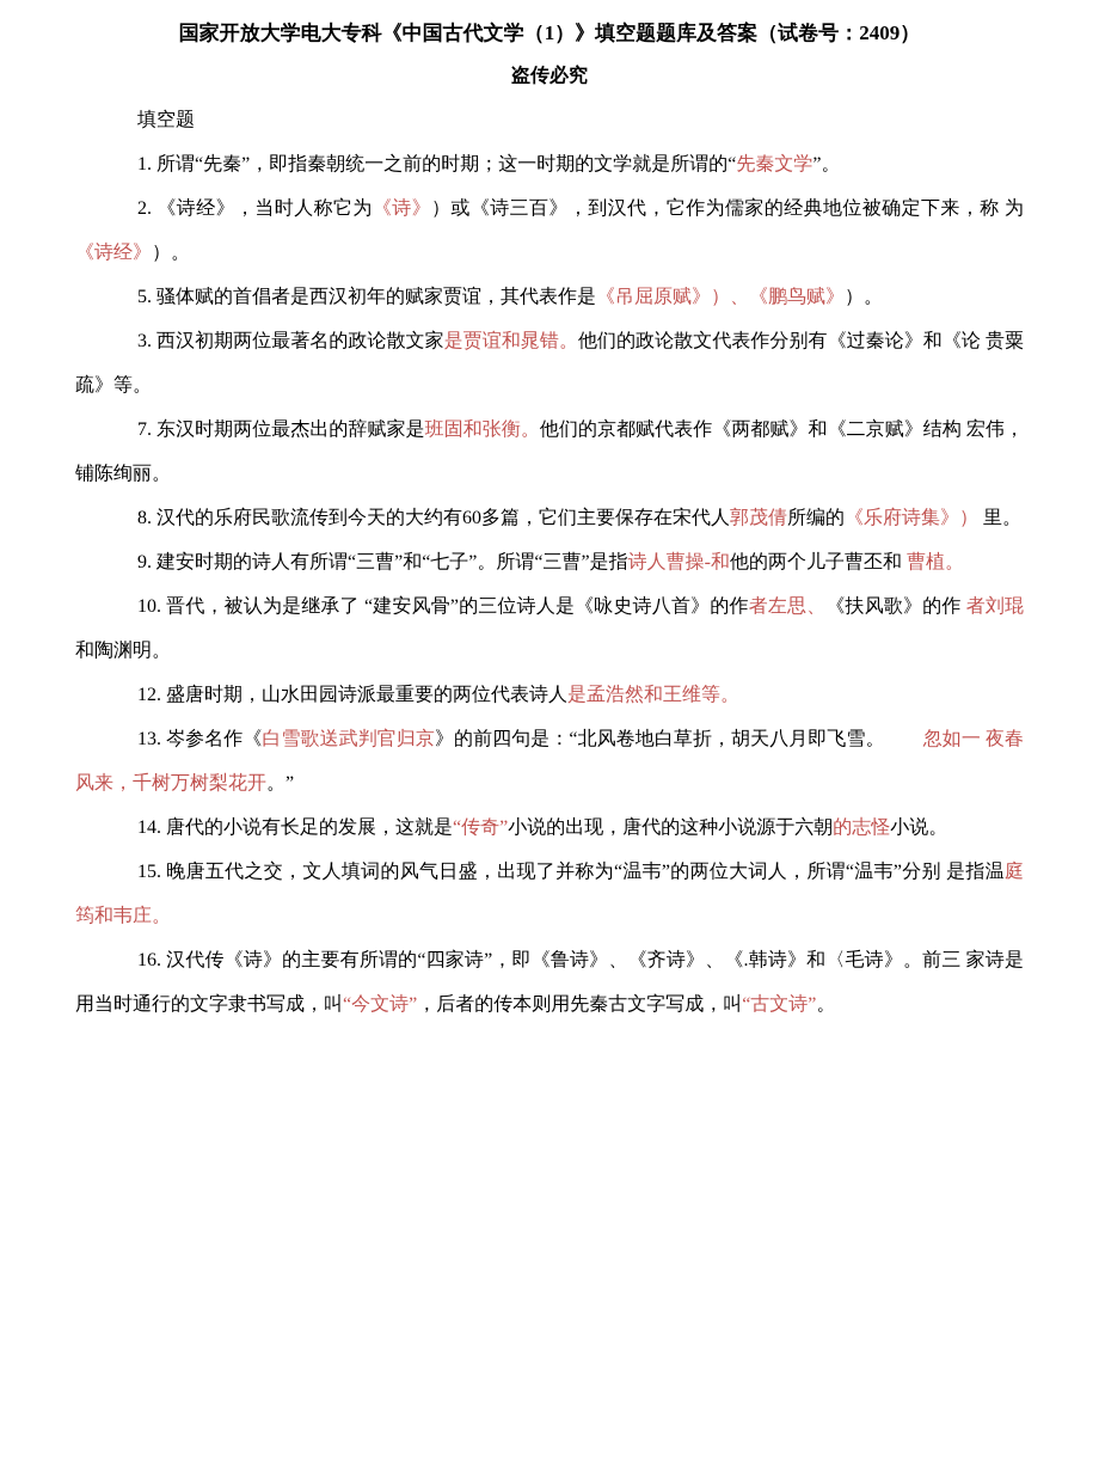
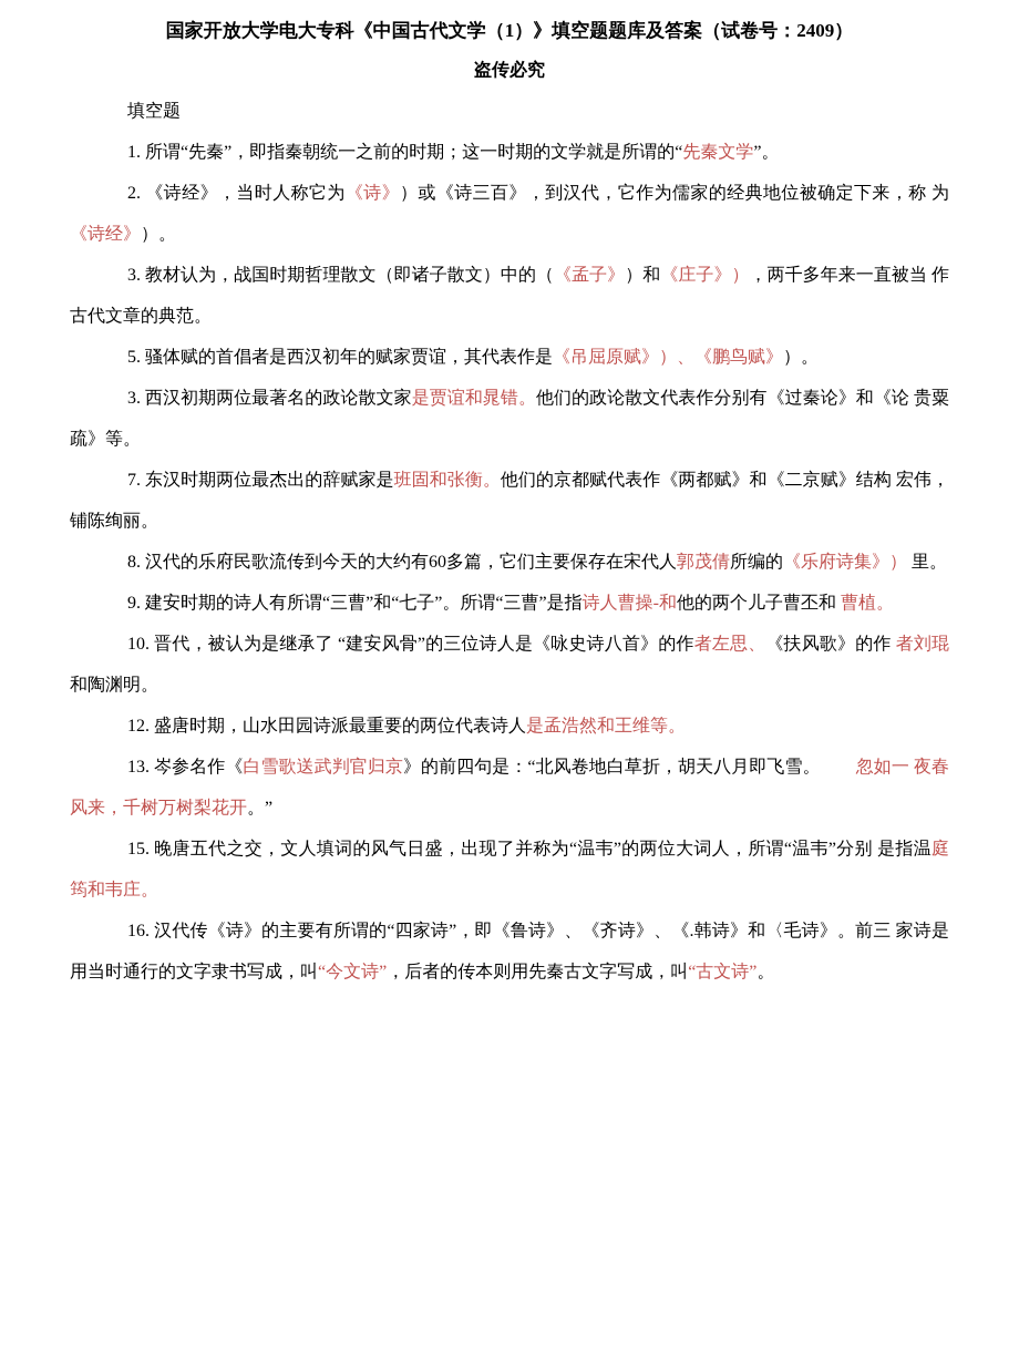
  国家开放大学电大专科《中国古代文学（1）》填空题题库及答案（试卷号：2409）
  盗传必究
  填空题
  1. 所谓“先秦”，即指秦朝统一之前的时期；这一时期的文学就是所谓的“先秦文学”。
  2. 《诗经》，当时人称它为《诗》）或《诗三百》，到汉代，它作为儒家的经典地位被确定下来，称 为 《诗经》）。
+ 3. 教材认为，战国时期哲理散文（即诸子散文）中的（《孟子》）和《庄子》），两千多年来一直被当 作古代文章的典范。
  5. 骚体赋的首倡者是西汉初年的赋家贾谊，其代表作是《吊屈原赋》）、《鹏鸟赋》）。
  3. 西汉初期两位最著名的政论散文家是贾谊和晁错。他们的政论散文代表作分别有《过秦论》和《论 贵粟疏》等。
  7. 东汉时期两位最杰出的辞赋家是班固和张衡。他们的京都赋代表作《两都赋》和《二京赋》结构 宏伟，铺陈绚丽。
  8. 汉代的乐府民歌流传到今天的大约有60多篇，它们主要保存在宋代人郭茂倩所编的《乐府诗集》） 里。
  9. 建安时期的诗人有所谓“三曹”和“七子”。所谓“三曹”是指诗人曹操-和他的两个儿子曹丕和 曹植。
  10. 晋代，被认为是继承了 “建安风骨”的三位诗人是《咏史诗八首》的作者左思、《扶风歌》的作 者刘琨 和陶渊明。
  12. 盛唐时期，山水田园诗派最重要的两位代表诗人是孟浩然和王维等。
  13. 岑参名作《白雪歌送武判官归京》的前四句是：“北风卷地白草折，胡天八月即飞雪。 忽如一 夜春风来，千树万树梨花开。”
- 14. 唐代的小说有长足的发展，这就是“传奇”小说的出现，唐代的这种小说源于六朝的志怪小说。
  15. 晚唐五代之交，文人填词的风气日盛，出现了并称为“温韦”的两位大词人，所谓“温韦”分别 是指温庭筠和韦庄。
  16. 汉代传《诗》的主要有所谓的“四家诗”，即《鲁诗》、《齐诗》、《.韩诗》和〈毛诗》。前三 家诗是 用当时通行的文字隶书写成，叫“今文诗”，后者的传本则用先秦古文字写成，叫“古文诗”。
